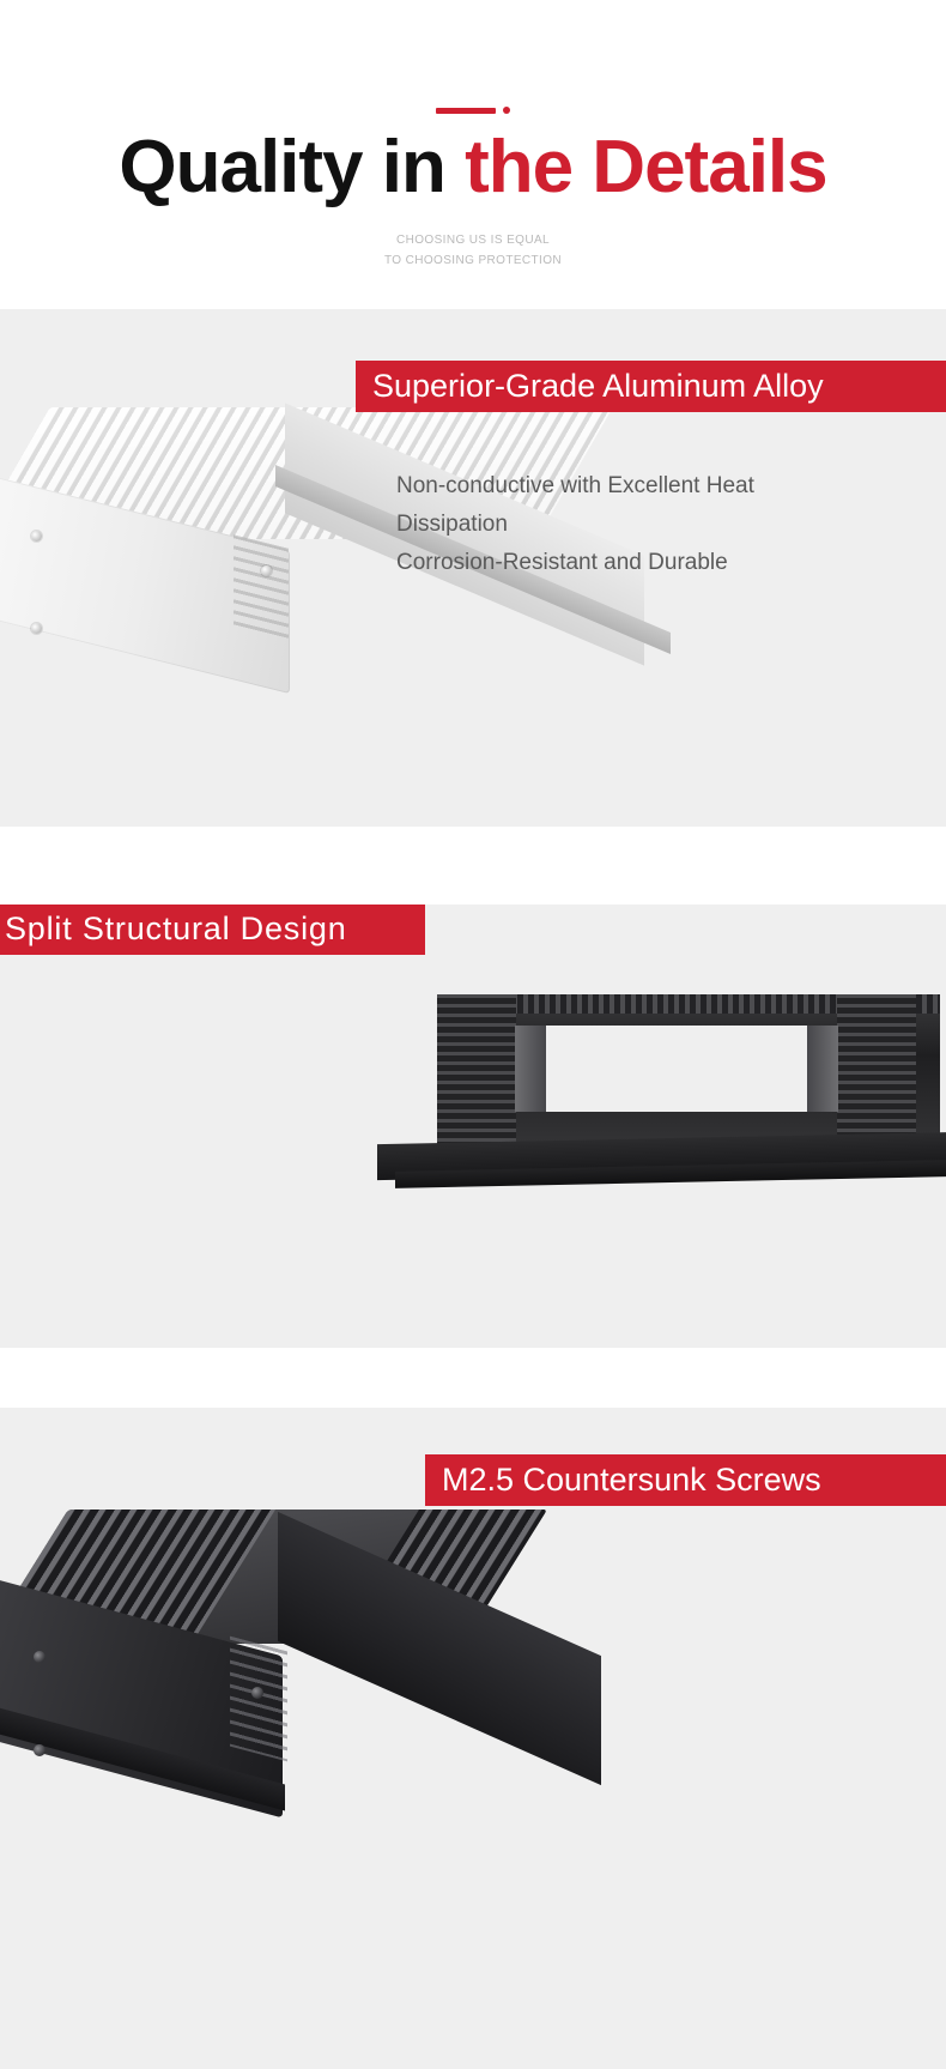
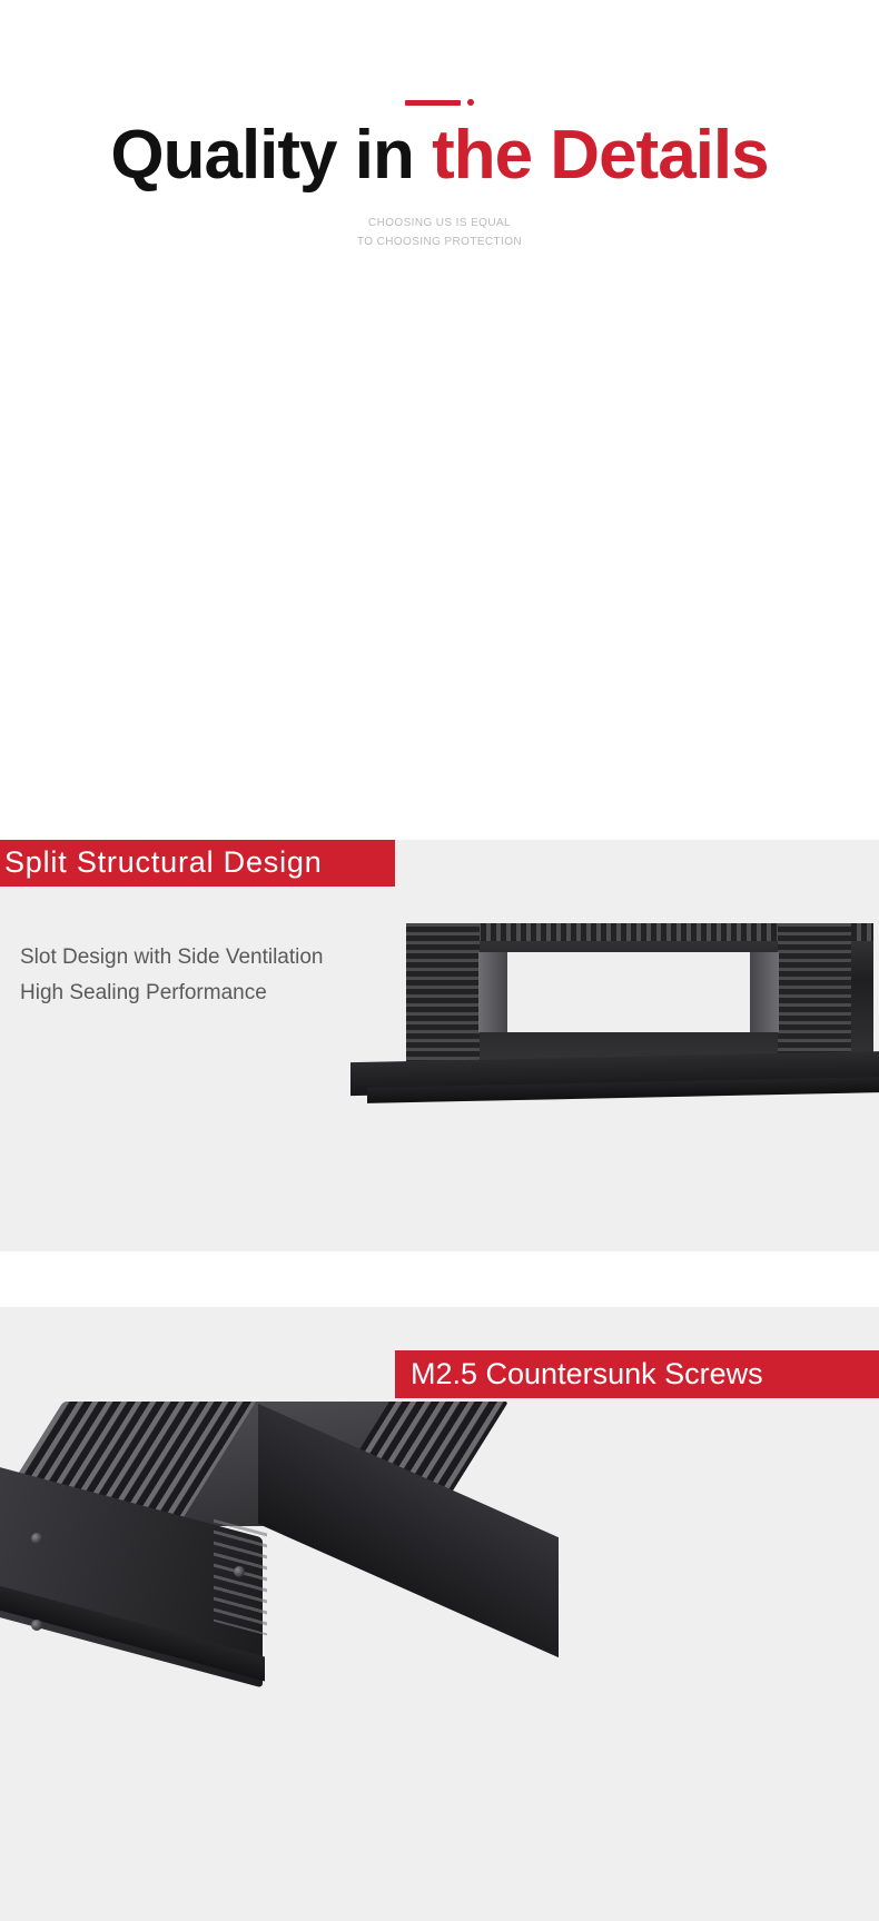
  Quality in the Details
  CHOOSING US IS EQUAL
  TO CHOOSING PROTECTION
- Superior-Grade Aluminum Alloy
- Non-conductive with Excellent Heat
- Dissipation
- Corrosion-Resistant and Durable
  Split Structural Design
+ Slot Design with Side Ventilation
+ High Sealing Performance
  M2.5 Countersunk Screws
